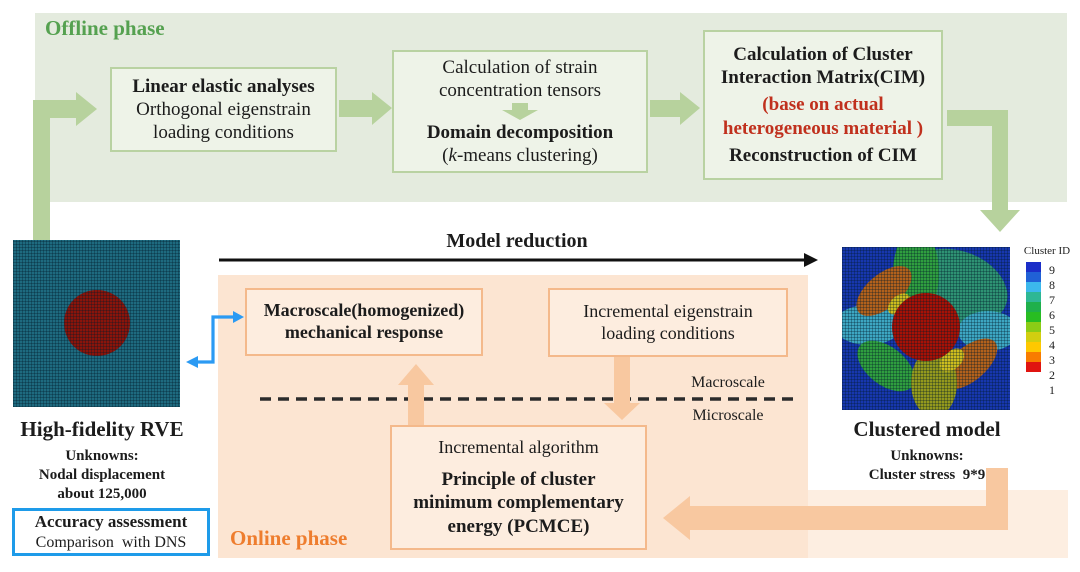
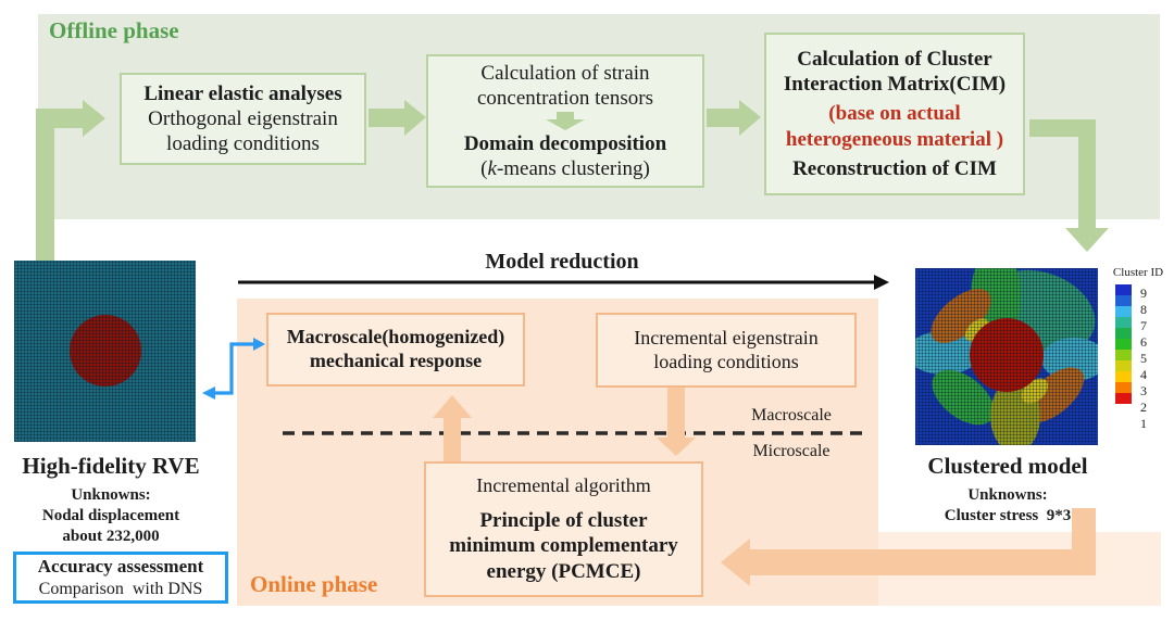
  Offline phase
  Online phase
  Linear elastic analyses
  Orthogonal eigenstrain
  loading conditions
  Calculation of strain
  concentration tensors
  Domain decomposition
  (k-means clustering)
  Calculation of Cluster
  Interaction Matrix(CIM)
  (base on actual
  heterogeneous material )
  Reconstruction of CIM
  Model reduction
  Macroscale(homogenized)
  mechanical response
  Incremental eigenstrain
  loading conditions
  Incremental algorithm
  Principle of cluster
  minimum complementary
  energy (PCMCE)
  Macroscale
  Microscale
  High-fidelity RVE
  Unknowns:
  Nodal displacement
- about 125,000
+ about 232,000
  Accuracy assessment
  Comparison with DNS
  Clustered model
  Unknowns:
- Cluster stress 9*9
+ Cluster stress 9*3
  Cluster ID
  9
  8
  7
  6
  5
  4
  3
  2
  1
